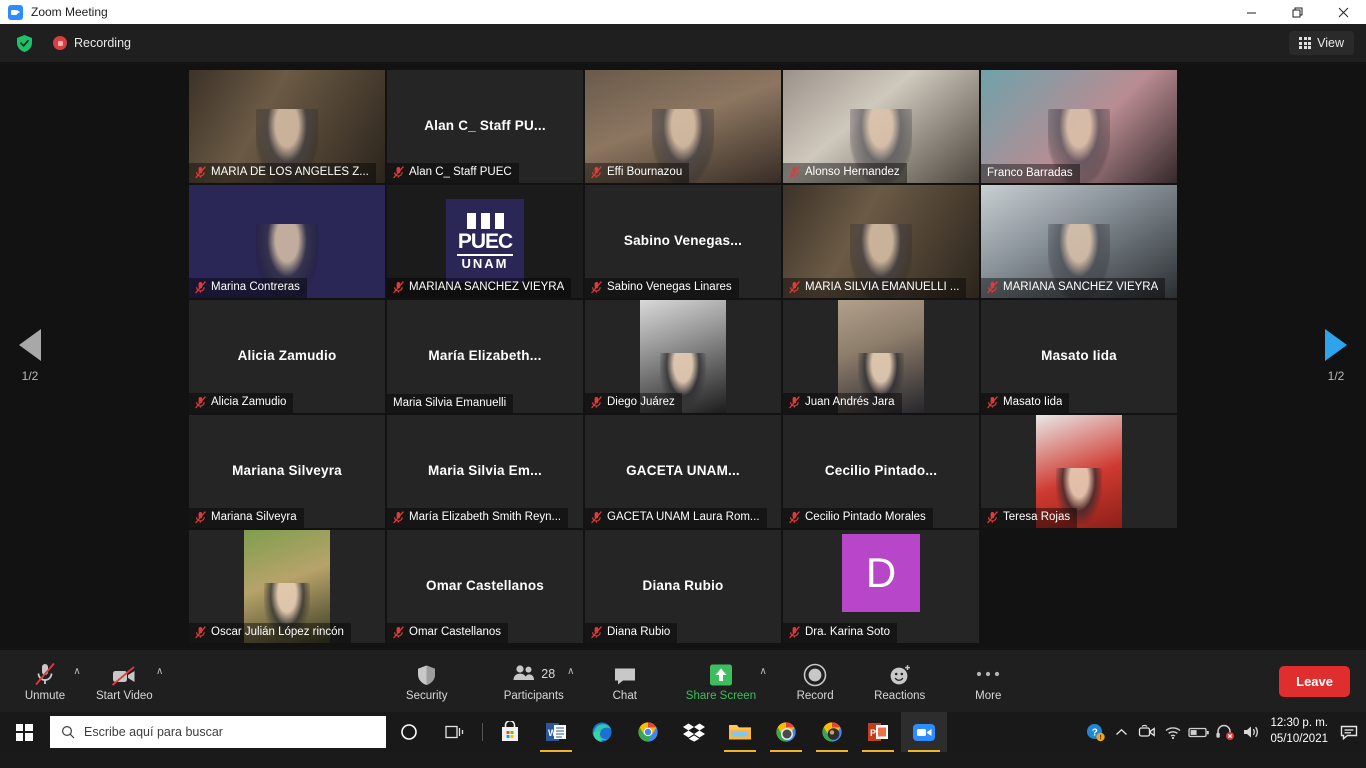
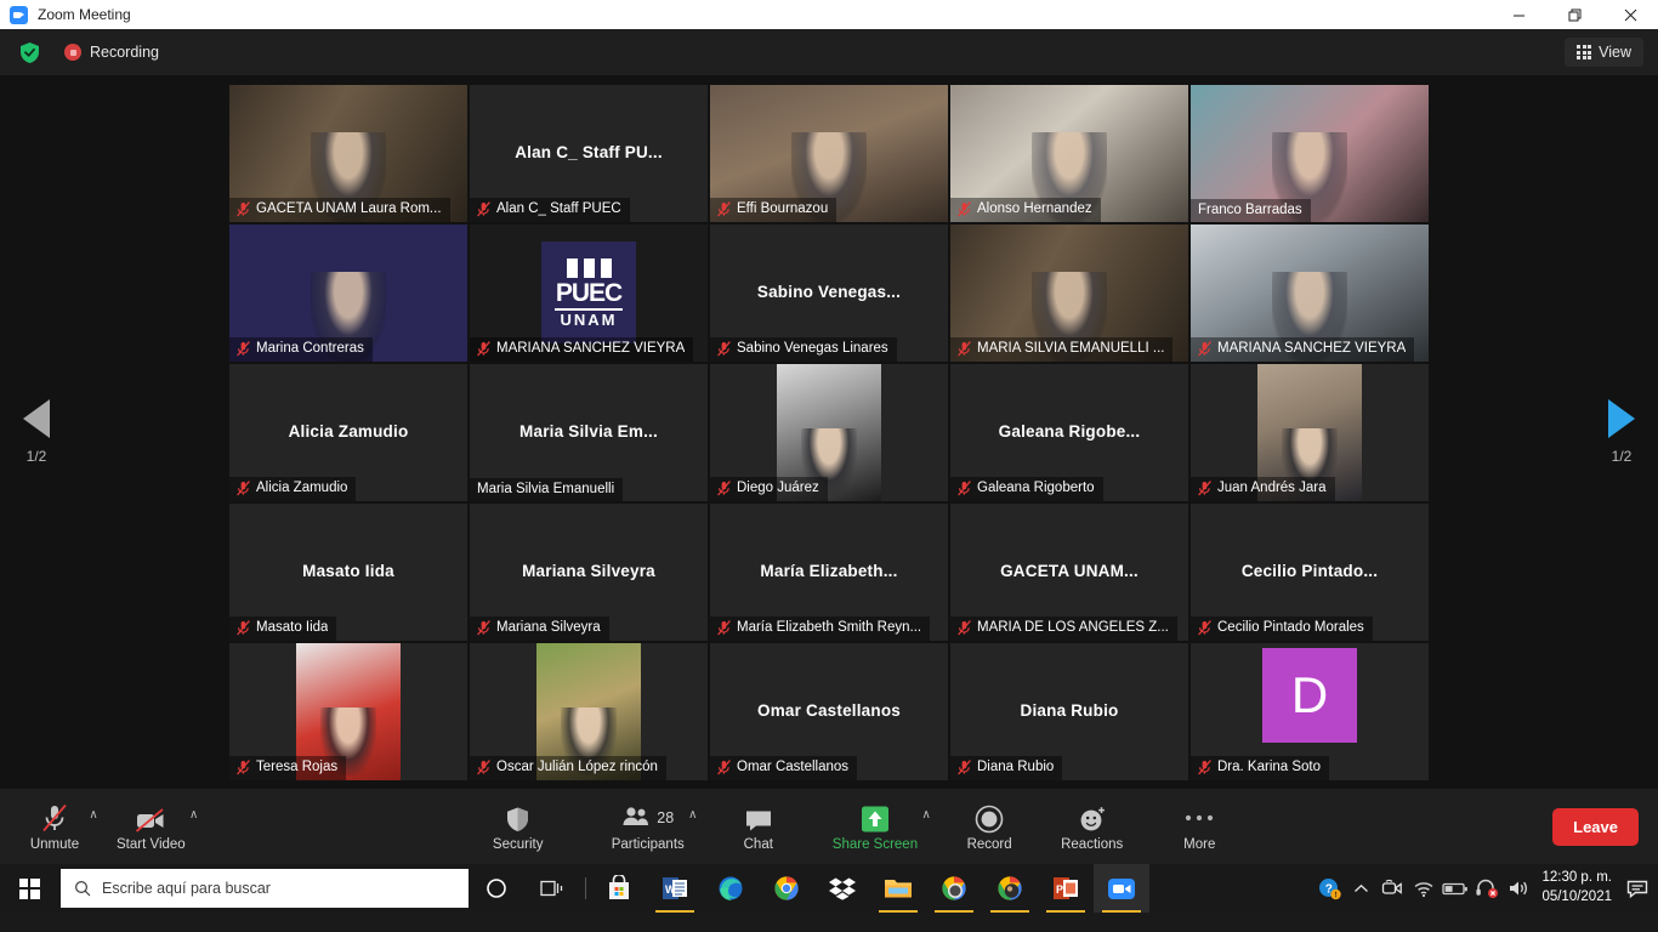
  Zoom Meeting
  Recording
  View
  1/2
- MARIA DE LOS ANGELES Z...
+ GACETA UNAM Laura Rom...
  Alan C_ Staff PU...
  Alan C_ Staff PUEC
  Effi Bournazou
  Alonso Hernandez
  Franco Barradas
  Marina Contreras
  PUEC
  UNAM
  MARIANA SANCHEZ VIEYRA
  Sabino Venegas...
  Sabino Venegas Linares
  MARIA SILVIA EMANUELLI ...
  MARIANA SANCHEZ VIEYRA
  Alicia Zamudio
  Alicia Zamudio
- María Elizabeth...
+ Maria Silvia Em...
  Maria Silvia Emanuelli
  Diego Juárez
+ Galeana Rigobe...
+ Galeana Rigoberto
  Juan Andrés Jara
  Masato Iida
  Masato Iida
  Mariana Silveyra
  Mariana Silveyra
- Maria Silvia Em...
+ María Elizabeth...
  María Elizabeth Smith Reyn...
  GACETA UNAM...
- GACETA UNAM Laura Rom...
+ MARIA DE LOS ANGELES Z...
  Cecilio Pintado...
  Cecilio Pintado Morales
  Teresa Rojas
  Oscar Julián López rincón
  Omar Castellanos
  Omar Castellanos
  Diana Rubio
  Diana Rubio
  D
  Dra. Karina Soto
  1/2
  Unmute
  ∧
  Start Video
  ∧
  Security
  28
  Participants
  ∧
  Chat
  Share Screen
  ∧
  Record
  Reactions
  More
  Leave
  Escribe aquí para buscar
  W
  P
  ?
  12:30 p. m.
  05/10/2021
